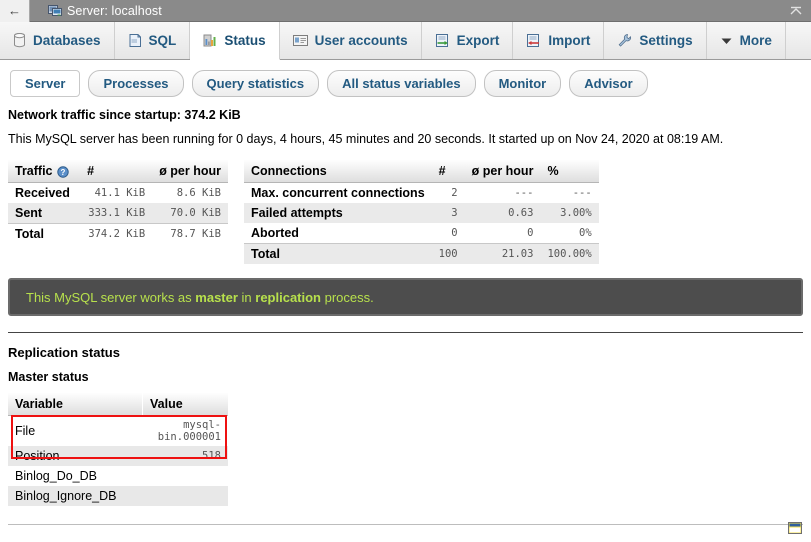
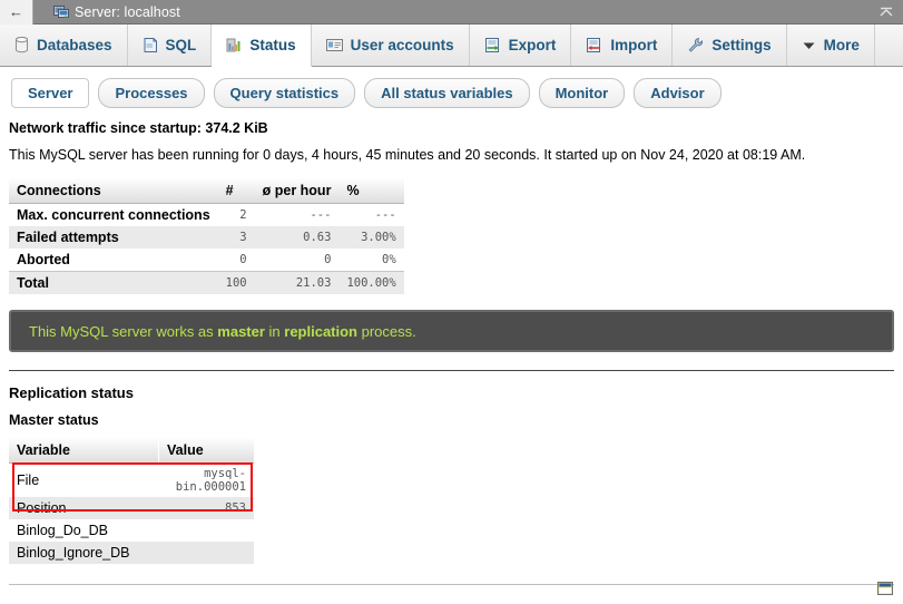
  ←
  Server: localhost
  Databases
  SQL
  Status
  User accounts
  Export
  Import
  Settings
  More
  Server
  Processes
  Query statistics
  All status variables
  Monitor
  Advisor
  Network traffic since startup: 374.2 KiB
  This MySQL server has been running for 0 days, 4 hours, 45 minutes and 20 seconds. It started up on Nov 24, 2020 at 08:19 AM.
- Traffic ?	#	ø per hour
- Received	41.1 KiB	8.6 KiB
- Sent	333.1 KiB	70.0 KiB
- Total	374.2 KiB	78.7 KiB
  Connections	#	ø per hour	%
  Max. concurrent connections	2	---	---
  Failed attempts	3	0.63	3.00%
  Aborted	0	0	0%
  Total	100	21.03	100.00%
  This MySQL server works as master in replication process.
  Replication status
  Master status
  Variable	Value
  File	mysql-bin.000001
- Position	518
+ Position	853
  Binlog_Do_DB
  Binlog_Ignore_DB
